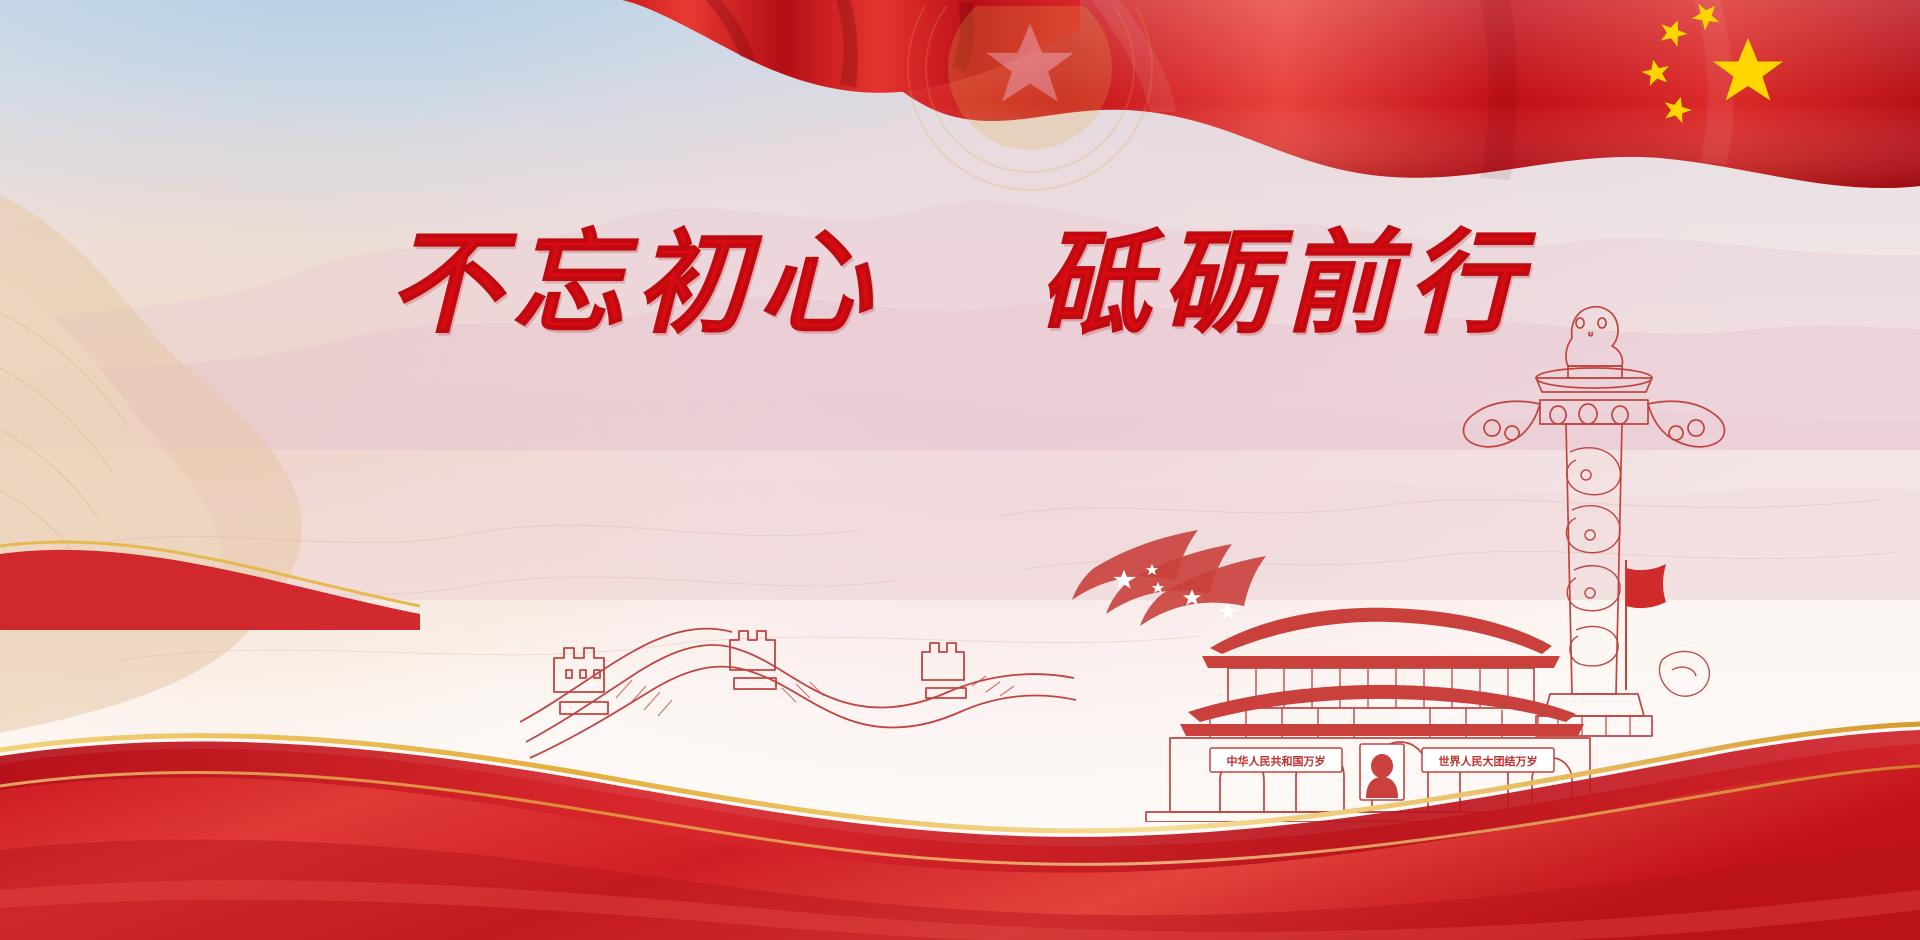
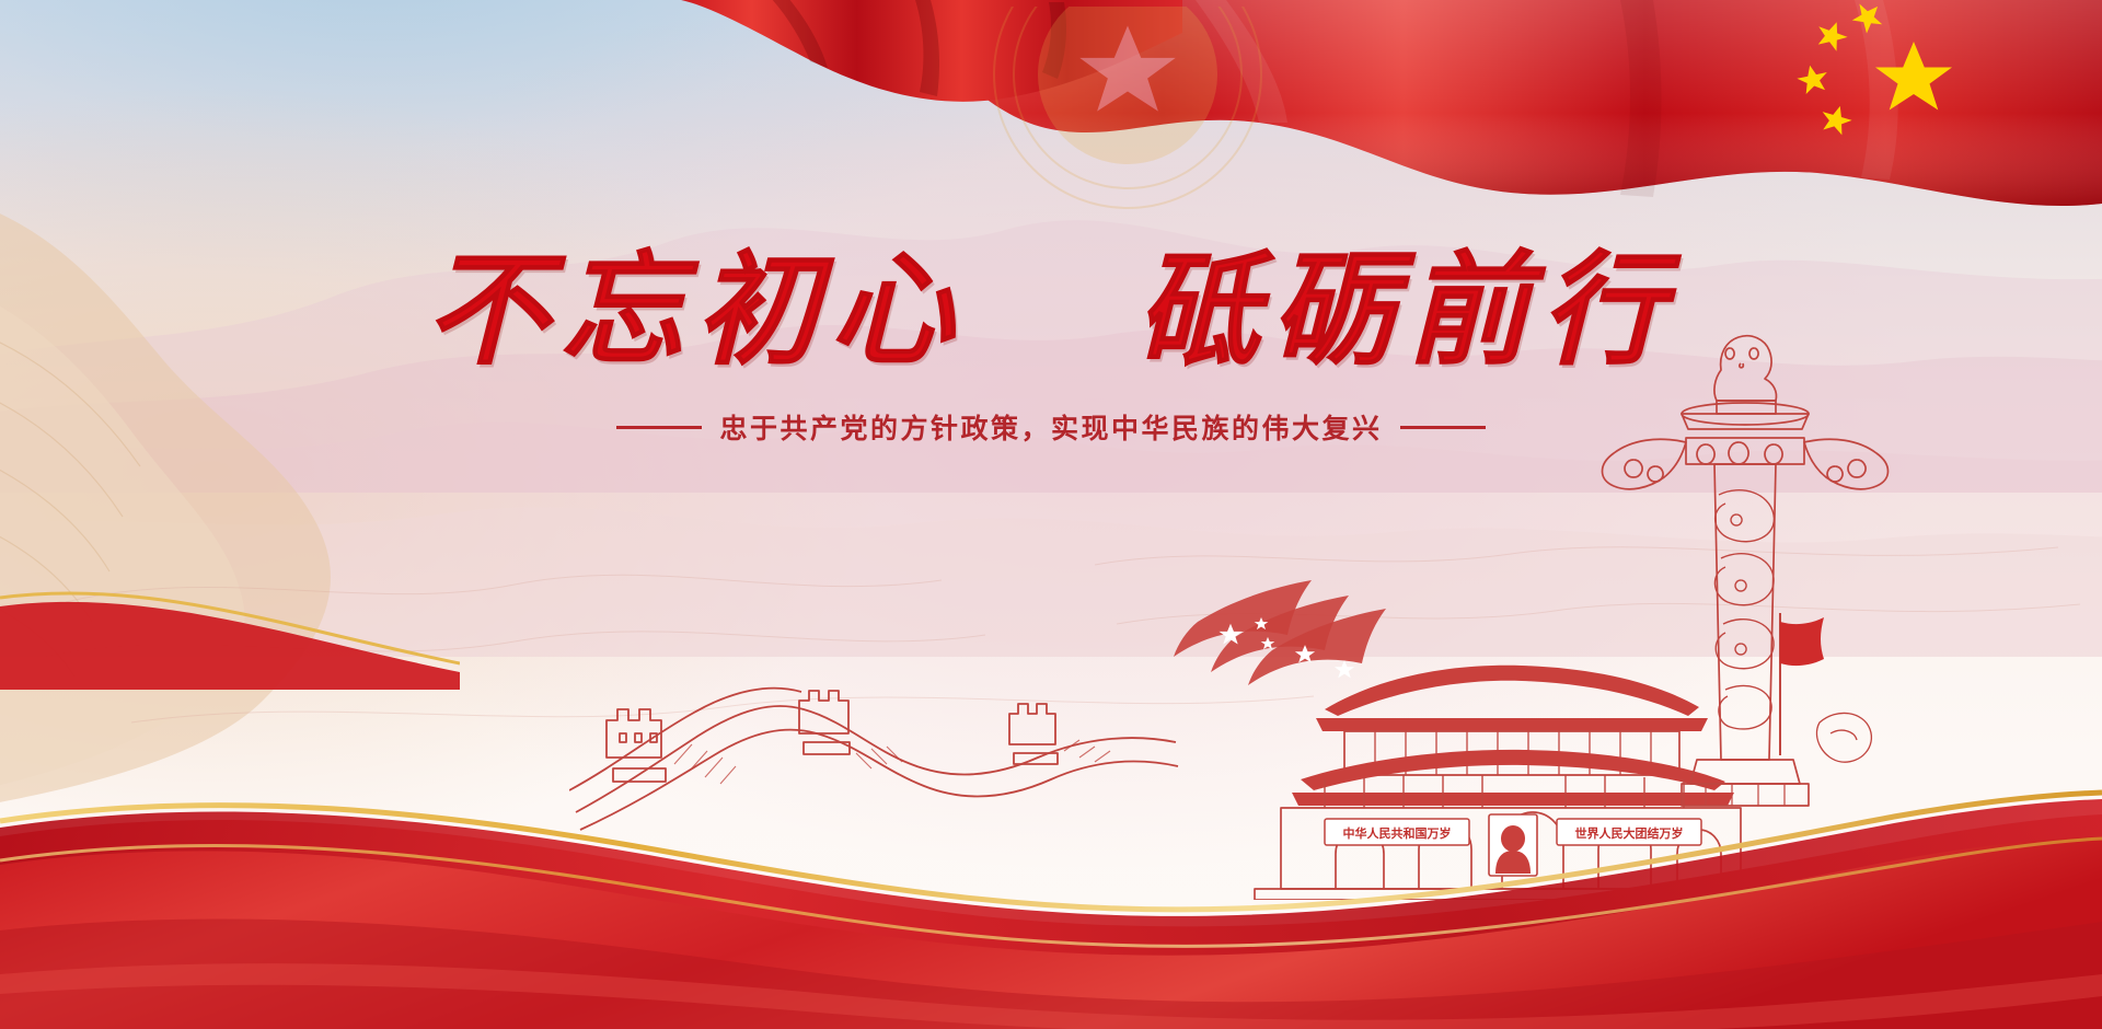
  不忘初心 砥砺前行
+ 忠于共产党的方针政策，实现中华民族的伟大复兴
  中华人民共和国万岁
  世界人民大团结万岁
